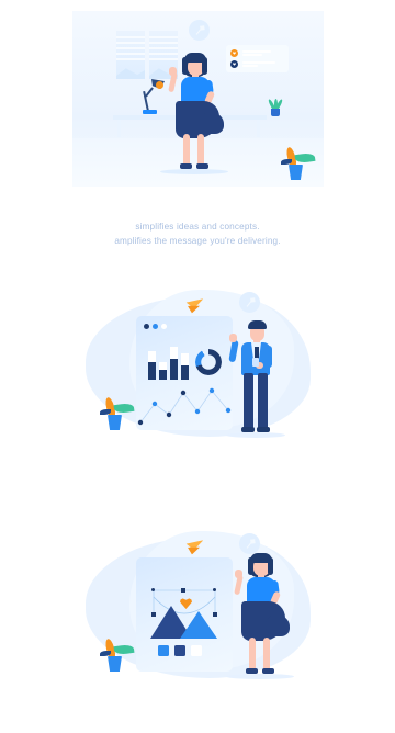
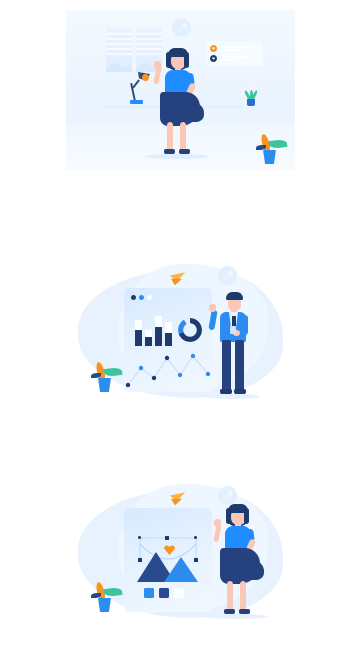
- simplifies ideas and concepts.
- amplifies the message you're delivering.
